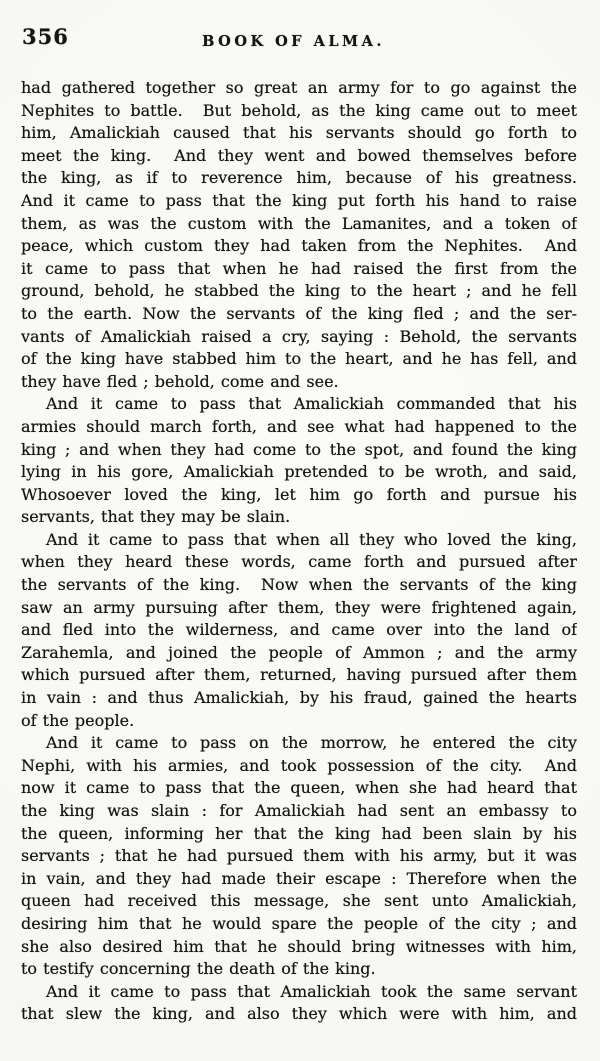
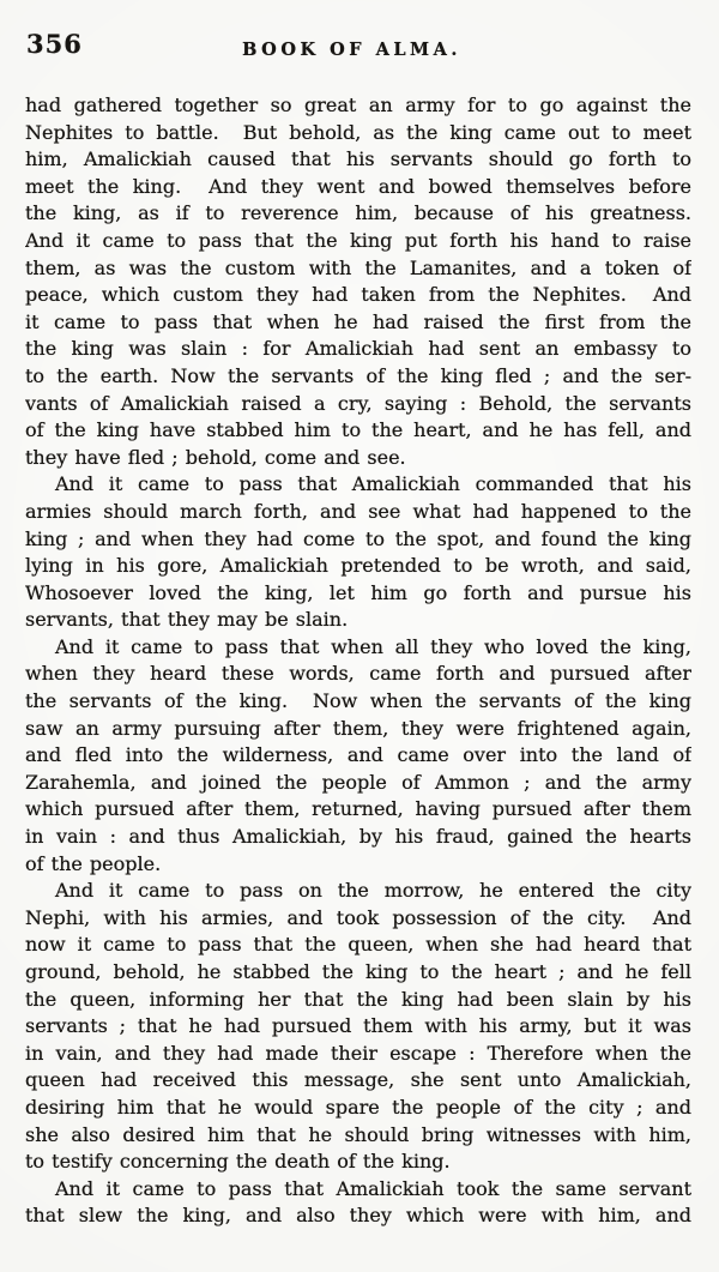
  356
  BOOK OF ALMA.
  had gathered together so great an army for to go against the
  Nephites to battle. But behold, as the king came out to meet
  him, Amalickiah caused that his servants should go forth to
  meet the king. And they went and bowed themselves before
  the king, as if to reverence him, because of his greatness.
  And it came to pass that the king put forth his hand to raise
  them, as was the custom with the Lamanites, and a token of
  peace, which custom they had taken from the Nephites. And
  it came to pass that when he had raised the first from the
- ground, behold, he stabbed the king to the heart ; and he fell
+ the king was slain : for Amalickiah had sent an embassy to
  to the earth. Now the servants of the king fled ; and the ser-
  vants of Amalickiah raised a cry, saying : Behold, the servants
  of the king have stabbed him to the heart, and he has fell, and
  they have fled ; behold, come and see.
  And it came to pass that Amalickiah commanded that his
  armies should march forth, and see what had happened to the
  king ; and when they had come to the spot, and found the king
  lying in his gore, Amalickiah pretended to be wroth, and said,
  Whosoever loved the king, let him go forth and pursue his
  servants, that they may be slain.
  And it came to pass that when all they who loved the king,
  when they heard these words, came forth and pursued after
  the servants of the king. Now when the servants of the king
  saw an army pursuing after them, they were frightened again,
  and fled into the wilderness, and came over into the land of
  Zarahemla, and joined the people of Ammon ; and the army
  which pursued after them, returned, having pursued after them
  in vain : and thus Amalickiah, by his fraud, gained the hearts
  of the people.
  And it came to pass on the morrow, he entered the city
  Nephi, with his armies, and took possession of the city. And
  now it came to pass that the queen, when she had heard that
- the king was slain : for Amalickiah had sent an embassy to
+ ground, behold, he stabbed the king to the heart ; and he fell
  the queen, informing her that the king had been slain by his
  servants ; that he had pursued them with his army, but it was
  in vain, and they had made their escape : Therefore when the
  queen had received this message, she sent unto Amalickiah,
  desiring him that he would spare the people of the city ; and
  she also desired him that he should bring witnesses with him,
  to testify concerning the death of the king.
  And it came to pass that Amalickiah took the same servant
  that slew the king, and also they which were with him, and
